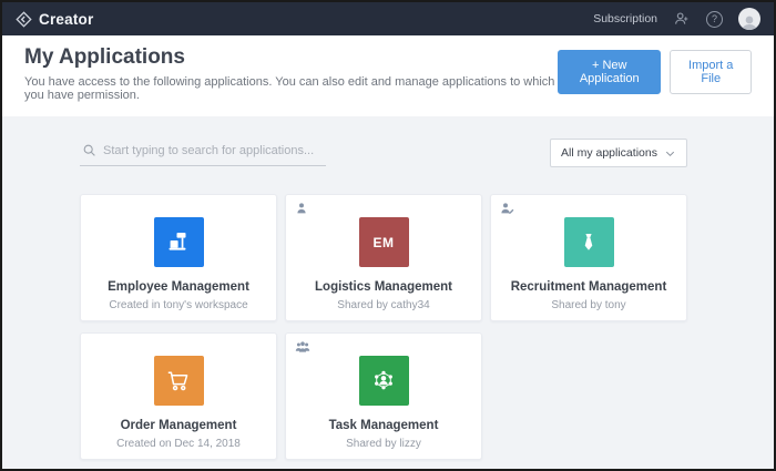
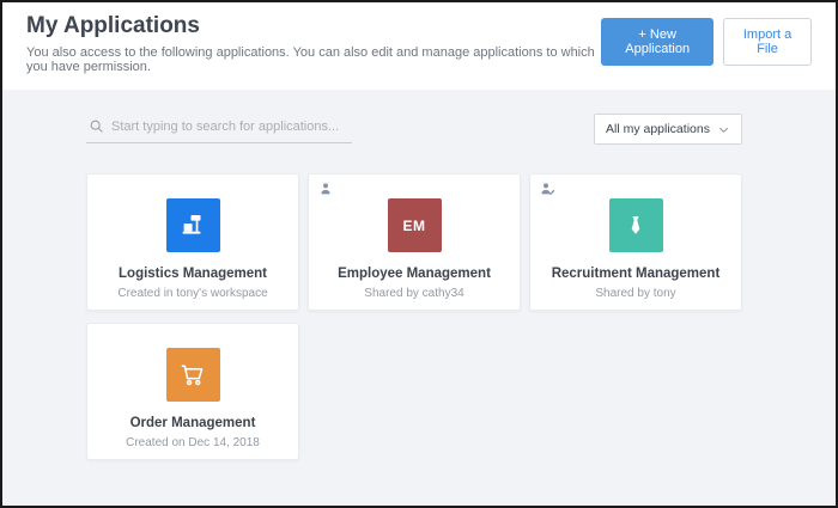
- Creator
- Subscription
- ?
  My Applications
- You have access to the following applications. You can also edit and manage applications to which you have permission.
+ You also access to the following applications. You can also edit and manage applications to which you have permission.
  + New Application
  Import a File
  Start typing to search for applications...
  All my applications
- Employee Management
+ Logistics Management
  Created in tony's workspace
  EM
- Logistics Management
+ Employee Management
  Shared by cathy34
  Recruitment Management
  Shared by tony
  Order Management
  Created on Dec 14, 2018
- Task Management
- Shared by lizzy
